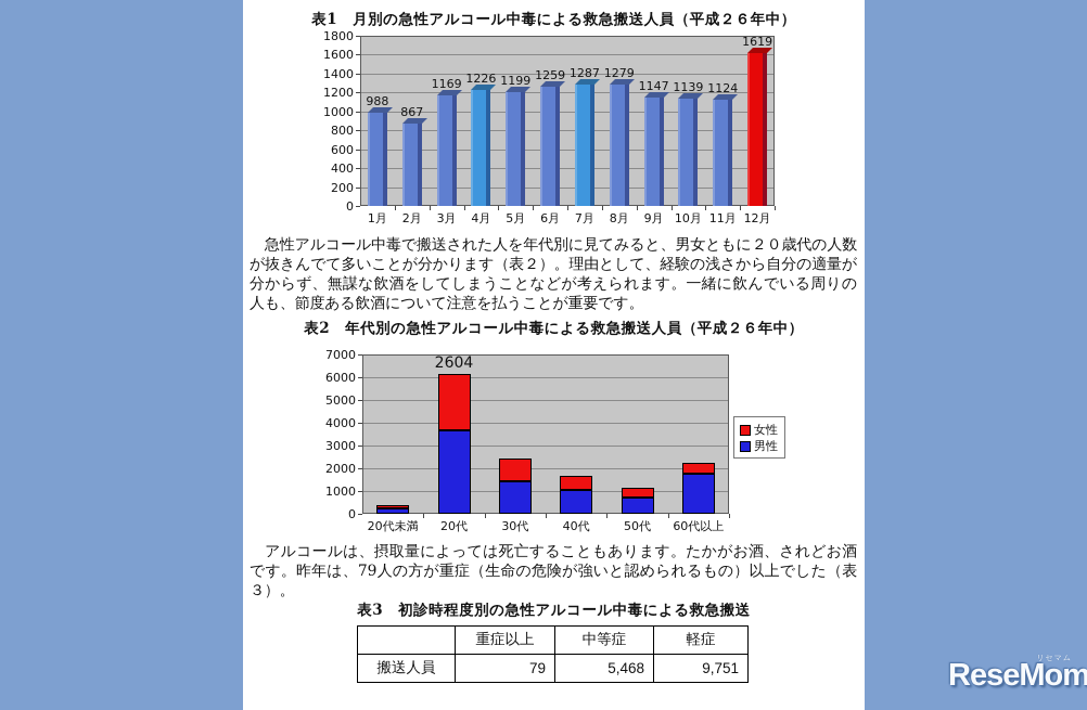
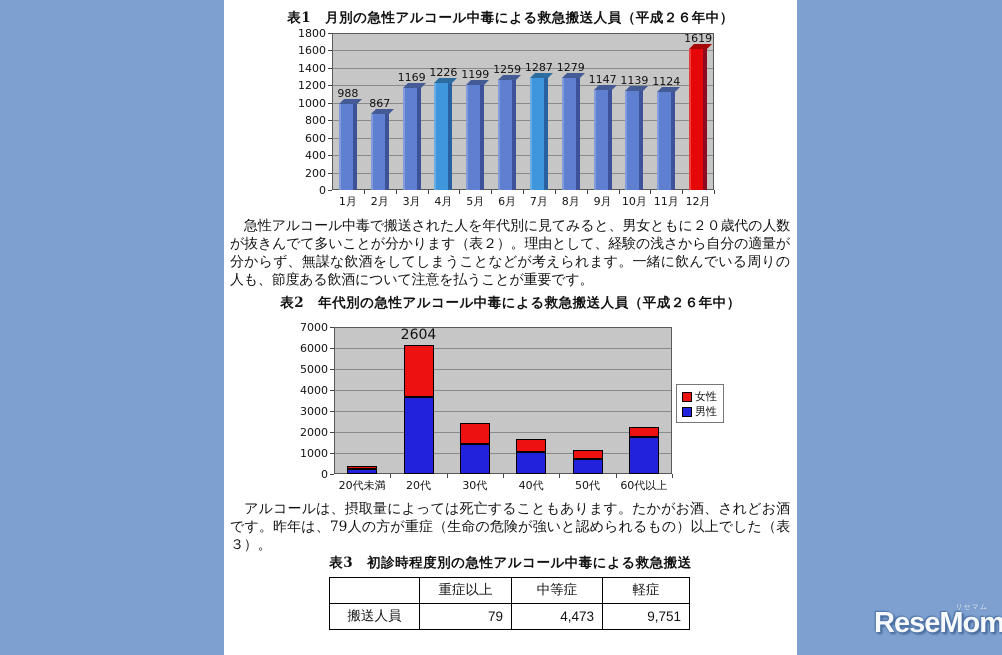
  表1 月別の急性アルコール中毒による救急搬送人員（平成２６年中）
  0
  200
  400
  600
  800
  1000
  1200
  1400
  1600
  1800
  1月
  2月
  3月
  4月
  5月
  6月
  7月
  8月
  9月
  10月
  11月
  12月
  988
  867
  1169
  1226
  1199
  1259
  1287
  1279
  1147
  1139
  1124
  1619
  急性アルコール中毒で搬送された人を年代別に見てみると、男女ともに２０歳代の人数が抜きんでて多いことが分かります（表２）。理由として、経験の浅さから自分の適量が分からず、無謀な飲酒をしてしまうことなどが考えられます。一緒に飲んでいる周りの人も、節度ある飲酒について注意を払うことが重要です。
  表2 年代別の急性アルコール中毒による救急搬送人員（平成２６年中）
  0
  1000
  2000
  3000
  4000
  5000
  6000
  7000
  20代未満
  20代
  30代
  40代
  50代
  60代以上
  2604
  女性
  男性
  アルコールは、摂取量によっては死亡することもあります。たかがお酒、されどお酒です。昨年は、79人の方が重症（生命の危険が強いと認められるもの）以上でした（表３）。
  表3 初診時程度別の急性アルコール中毒による救急搬送
  	重症以上	中等症	軽症
- 搬送人員	79	5,468	9,751
+ 搬送人員	79	4,473	9,751
  ReseMom
